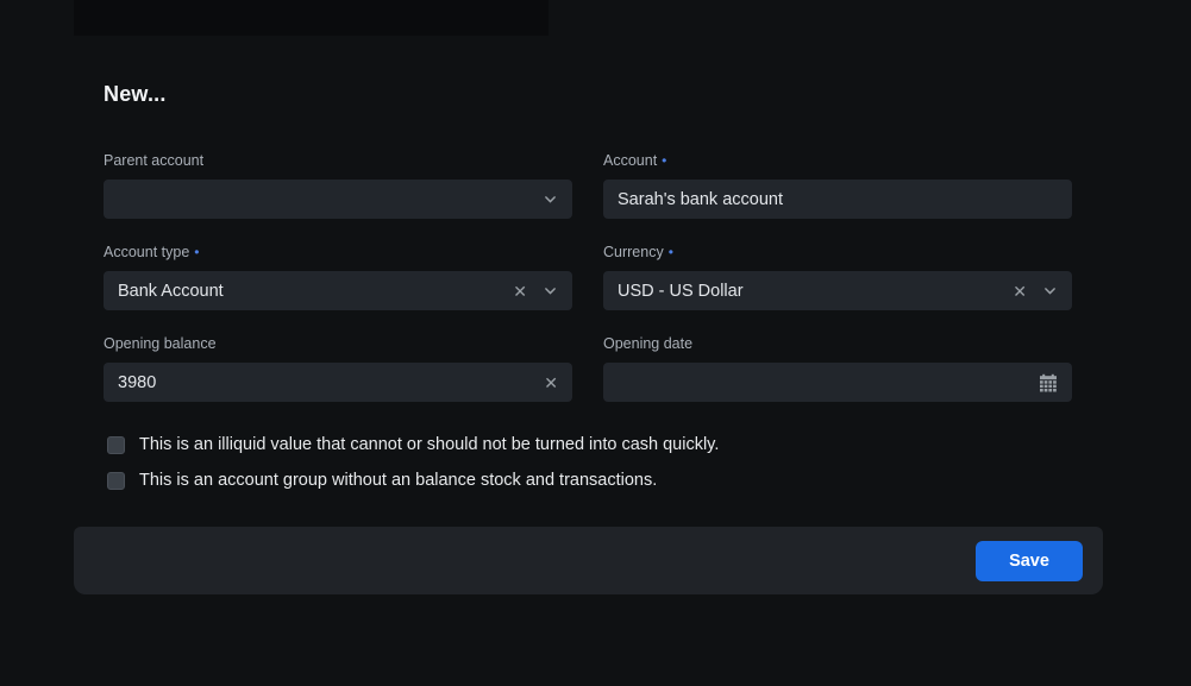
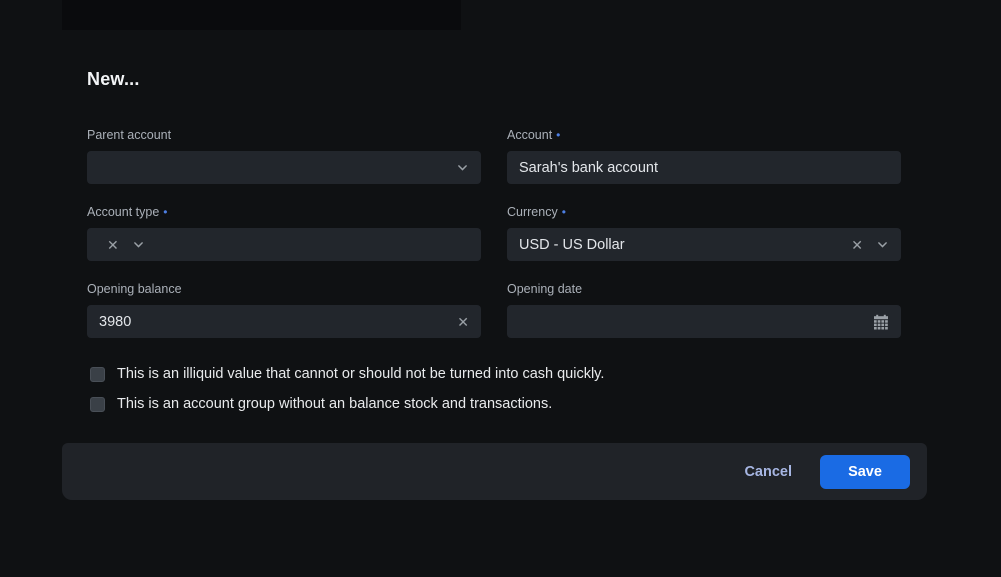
  New...
  Parent account
  Account •
  Sarah's bank account
  Account type •
- Bank Account
  ✕
  Currency •
  USD - US Dollar
  ✕
  Opening balance
  3980
  ✕
  Opening date
  This is an illiquid value that cannot or should not be turned into cash quickly.
  This is an account group without an balance stock and transactions.
+ Cancel
  Save
